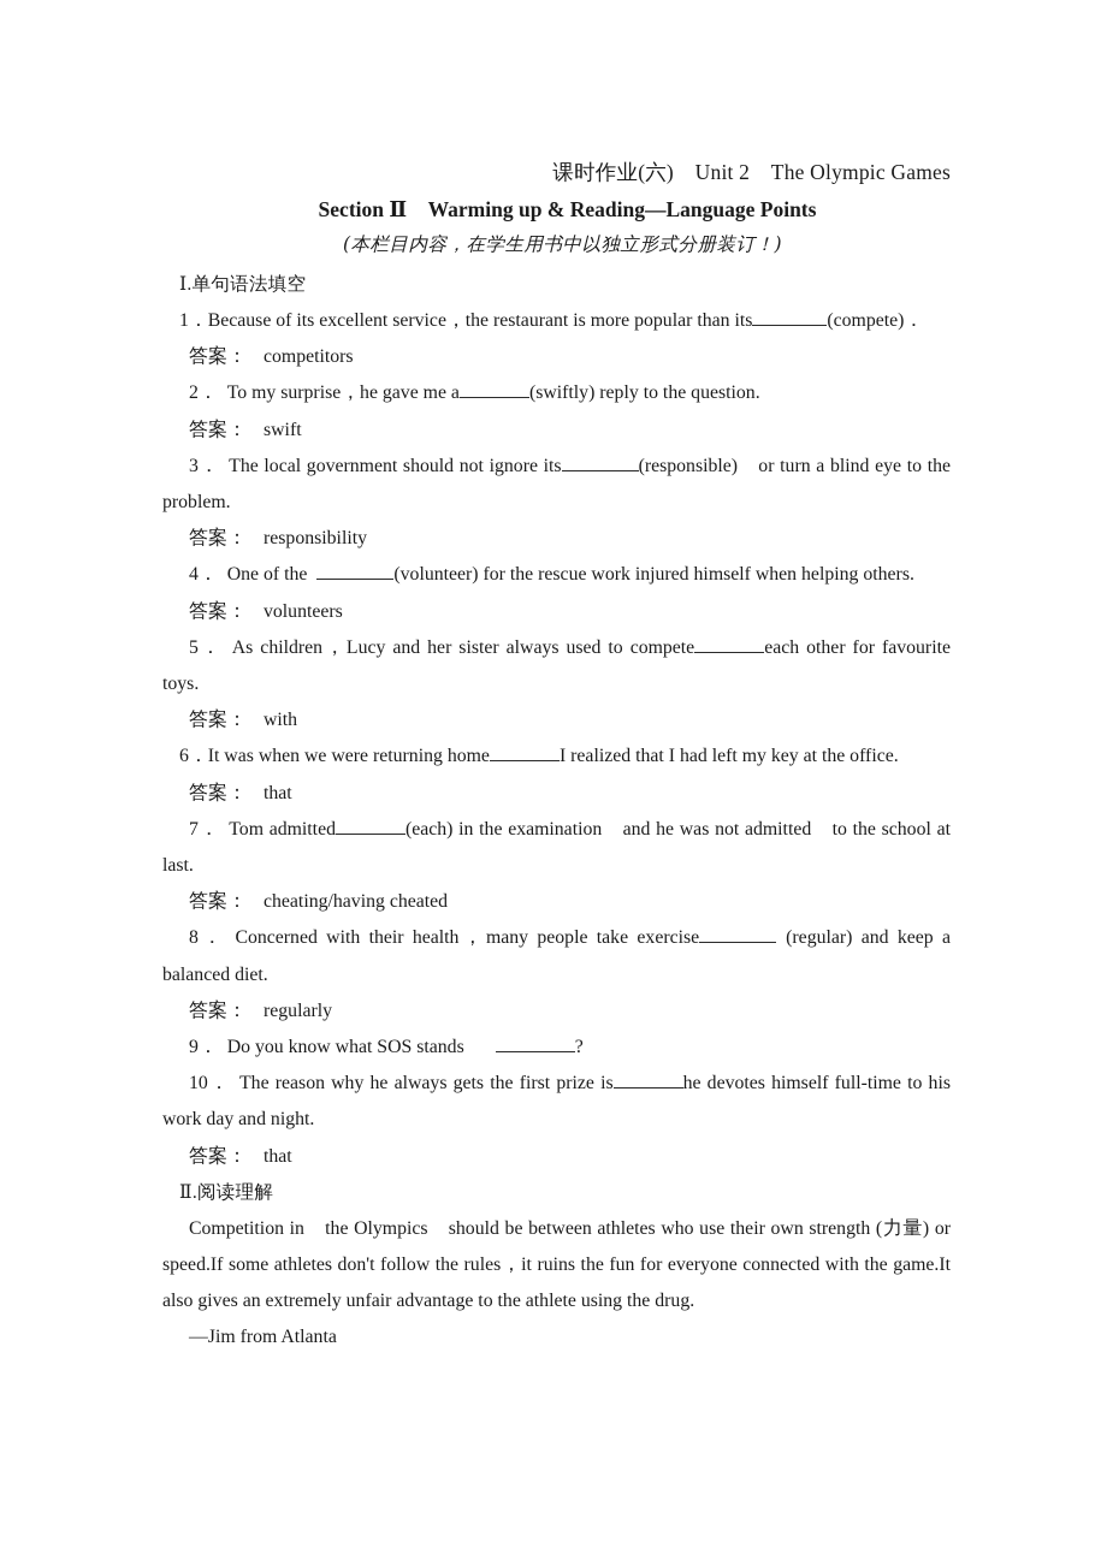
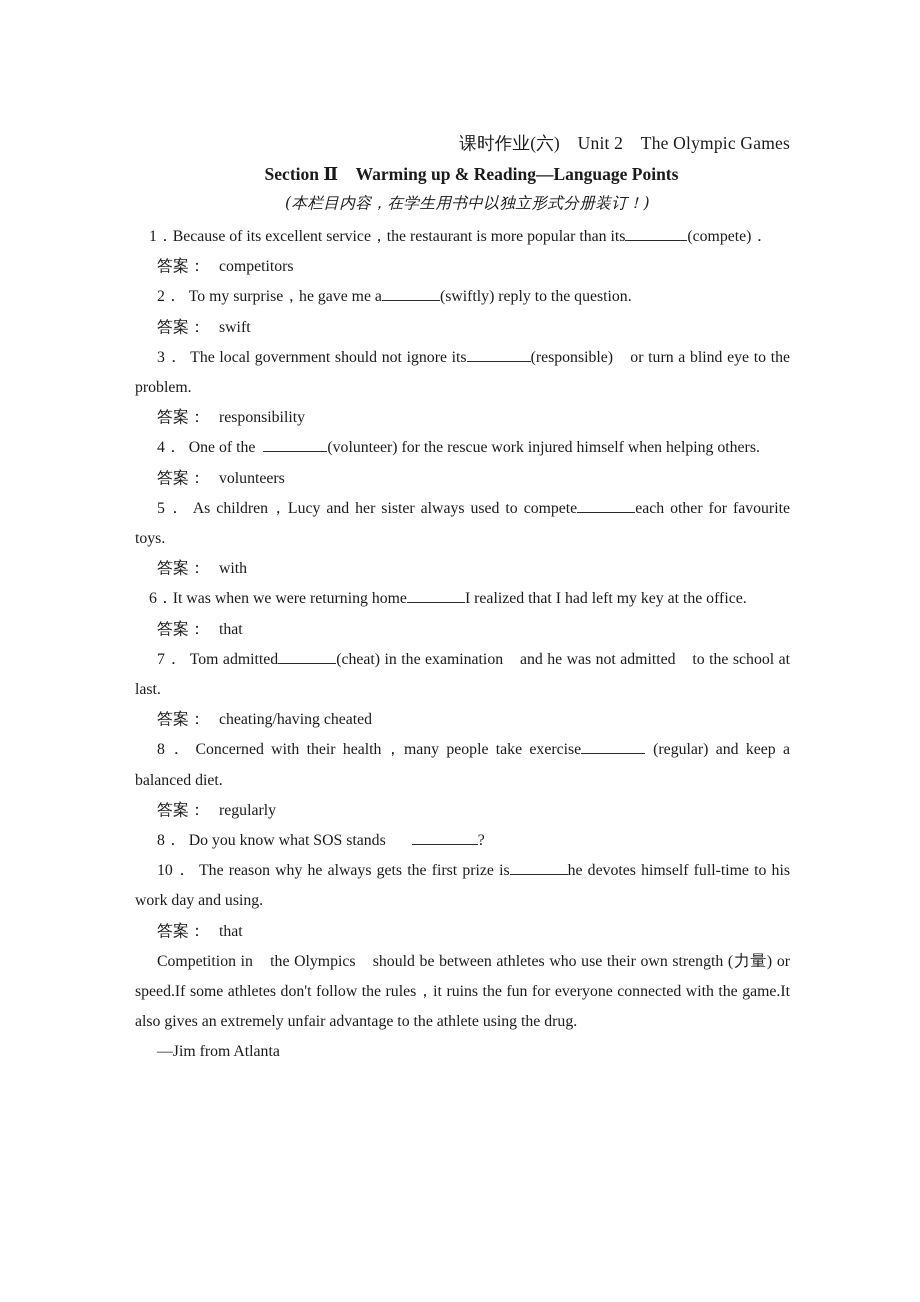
  课时作业(六) Unit 2 The Olympic Games
  Section Ⅱ Warming up & Reading—Language Points
  (本栏目内容，在学生用书中以独立形式分册装订！)
- Ⅰ.单句语法填空
  1．Because of its excellent service，the restaurant is more popular than its (compete)．
  答案： competitors
  2． To my surprise，he gave me a (swiftly) reply to the question.
  答案： swift
  3． The local government should not ignore its (responsible) or turn a blind eye to the problem.
  答案： responsibility
  4． One of the (volunteer) for the rescue work injured himself when helping others.
  答案： volunteers
  5． As children，Lucy and her sister always used to compete each other for favourite toys.
  答案： with
  6．It was when we were returning home I realized that I had left my key at the office.
  答案： that
- 7． Tom admitted (each) in the examination and he was not admitted to the school at last.
+ 7． Tom admitted (cheat) in the examination and he was not admitted to the school at last.
  答案： cheating/having cheated
  8． Concerned with their health，many people take exercise (regular) and keep a balanced diet.
  答案： regularly
- 9． Do you know what SOS stands ?
+ 8． Do you know what SOS stands ?
- 10． The reason why he always gets the first prize is he devotes himself full-time to his work day and night.
+ 10． The reason why he always gets the first prize is he devotes himself full-time to his work day and using.
  答案： that
- Ⅱ.阅读理解
  Competition in the Olympics should be between athletes who use their own strength (力量) or speed.If some athletes don't follow the rules，it ruins the fun for everyone connected with the game.It also gives an extremely unfair advantage to the athlete using the drug.
  —Jim from Atlanta
